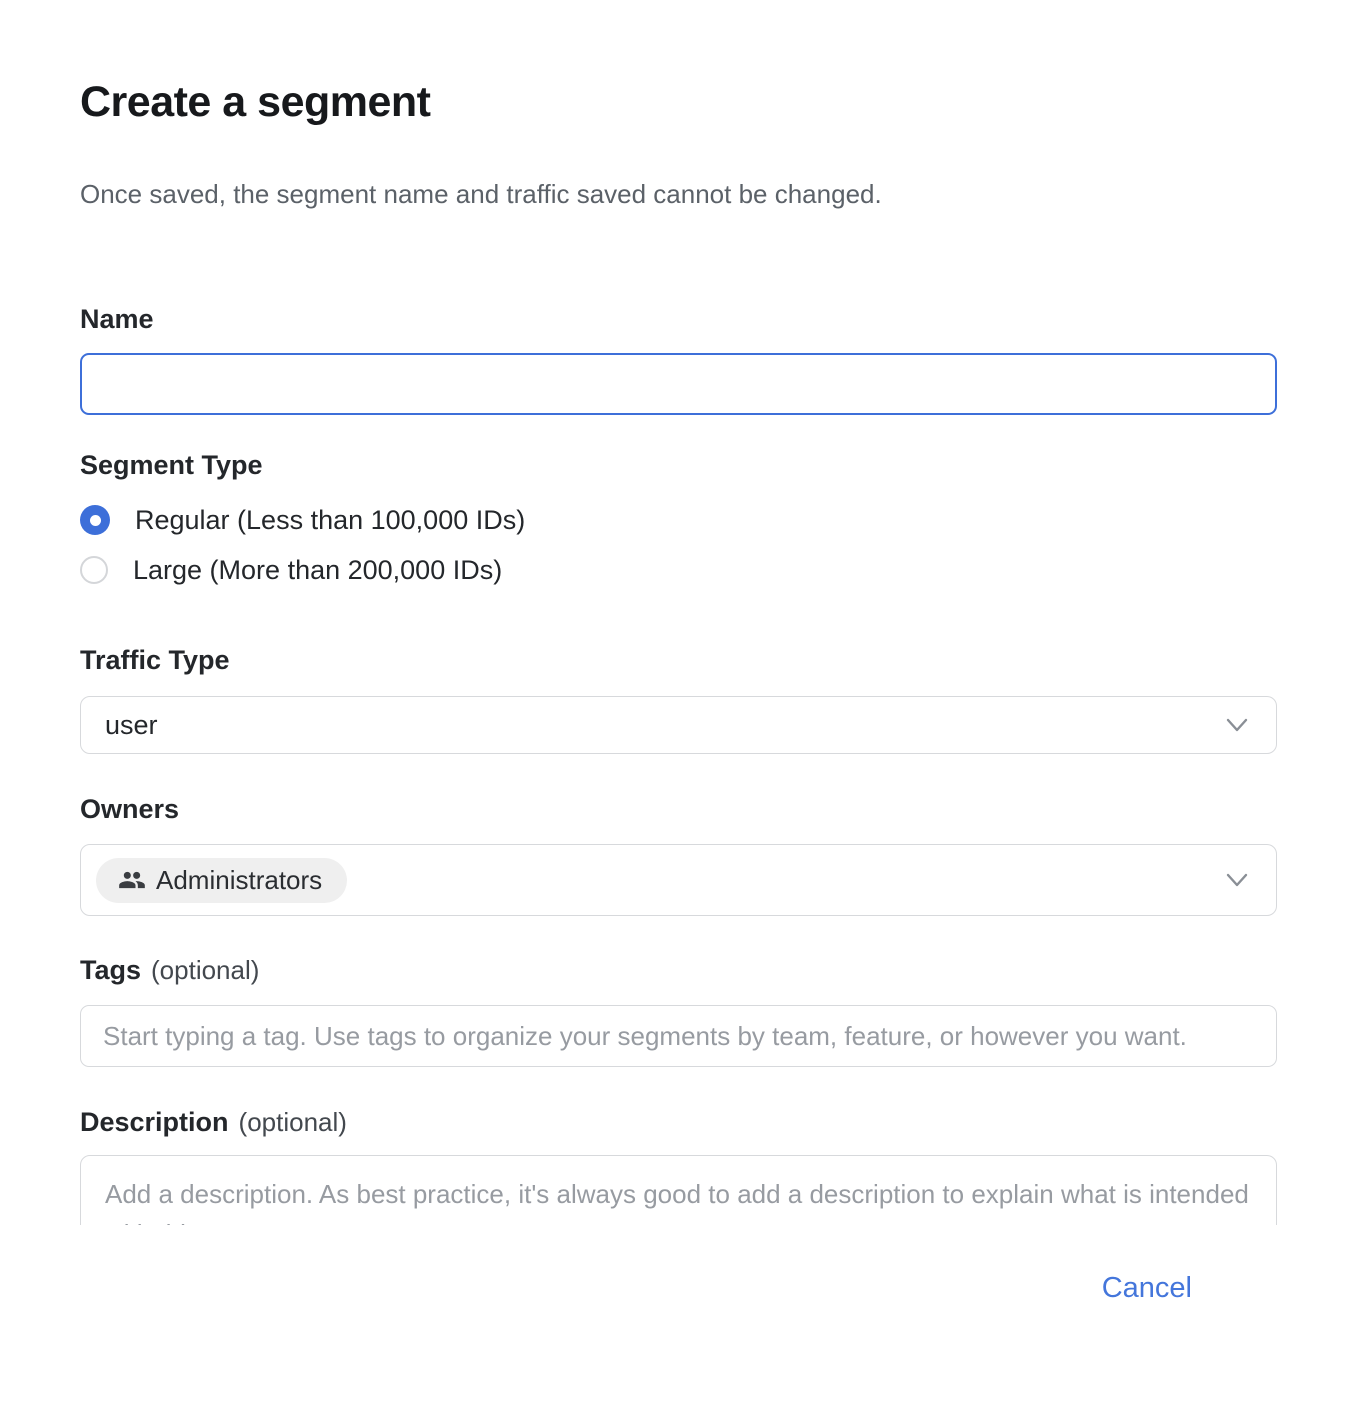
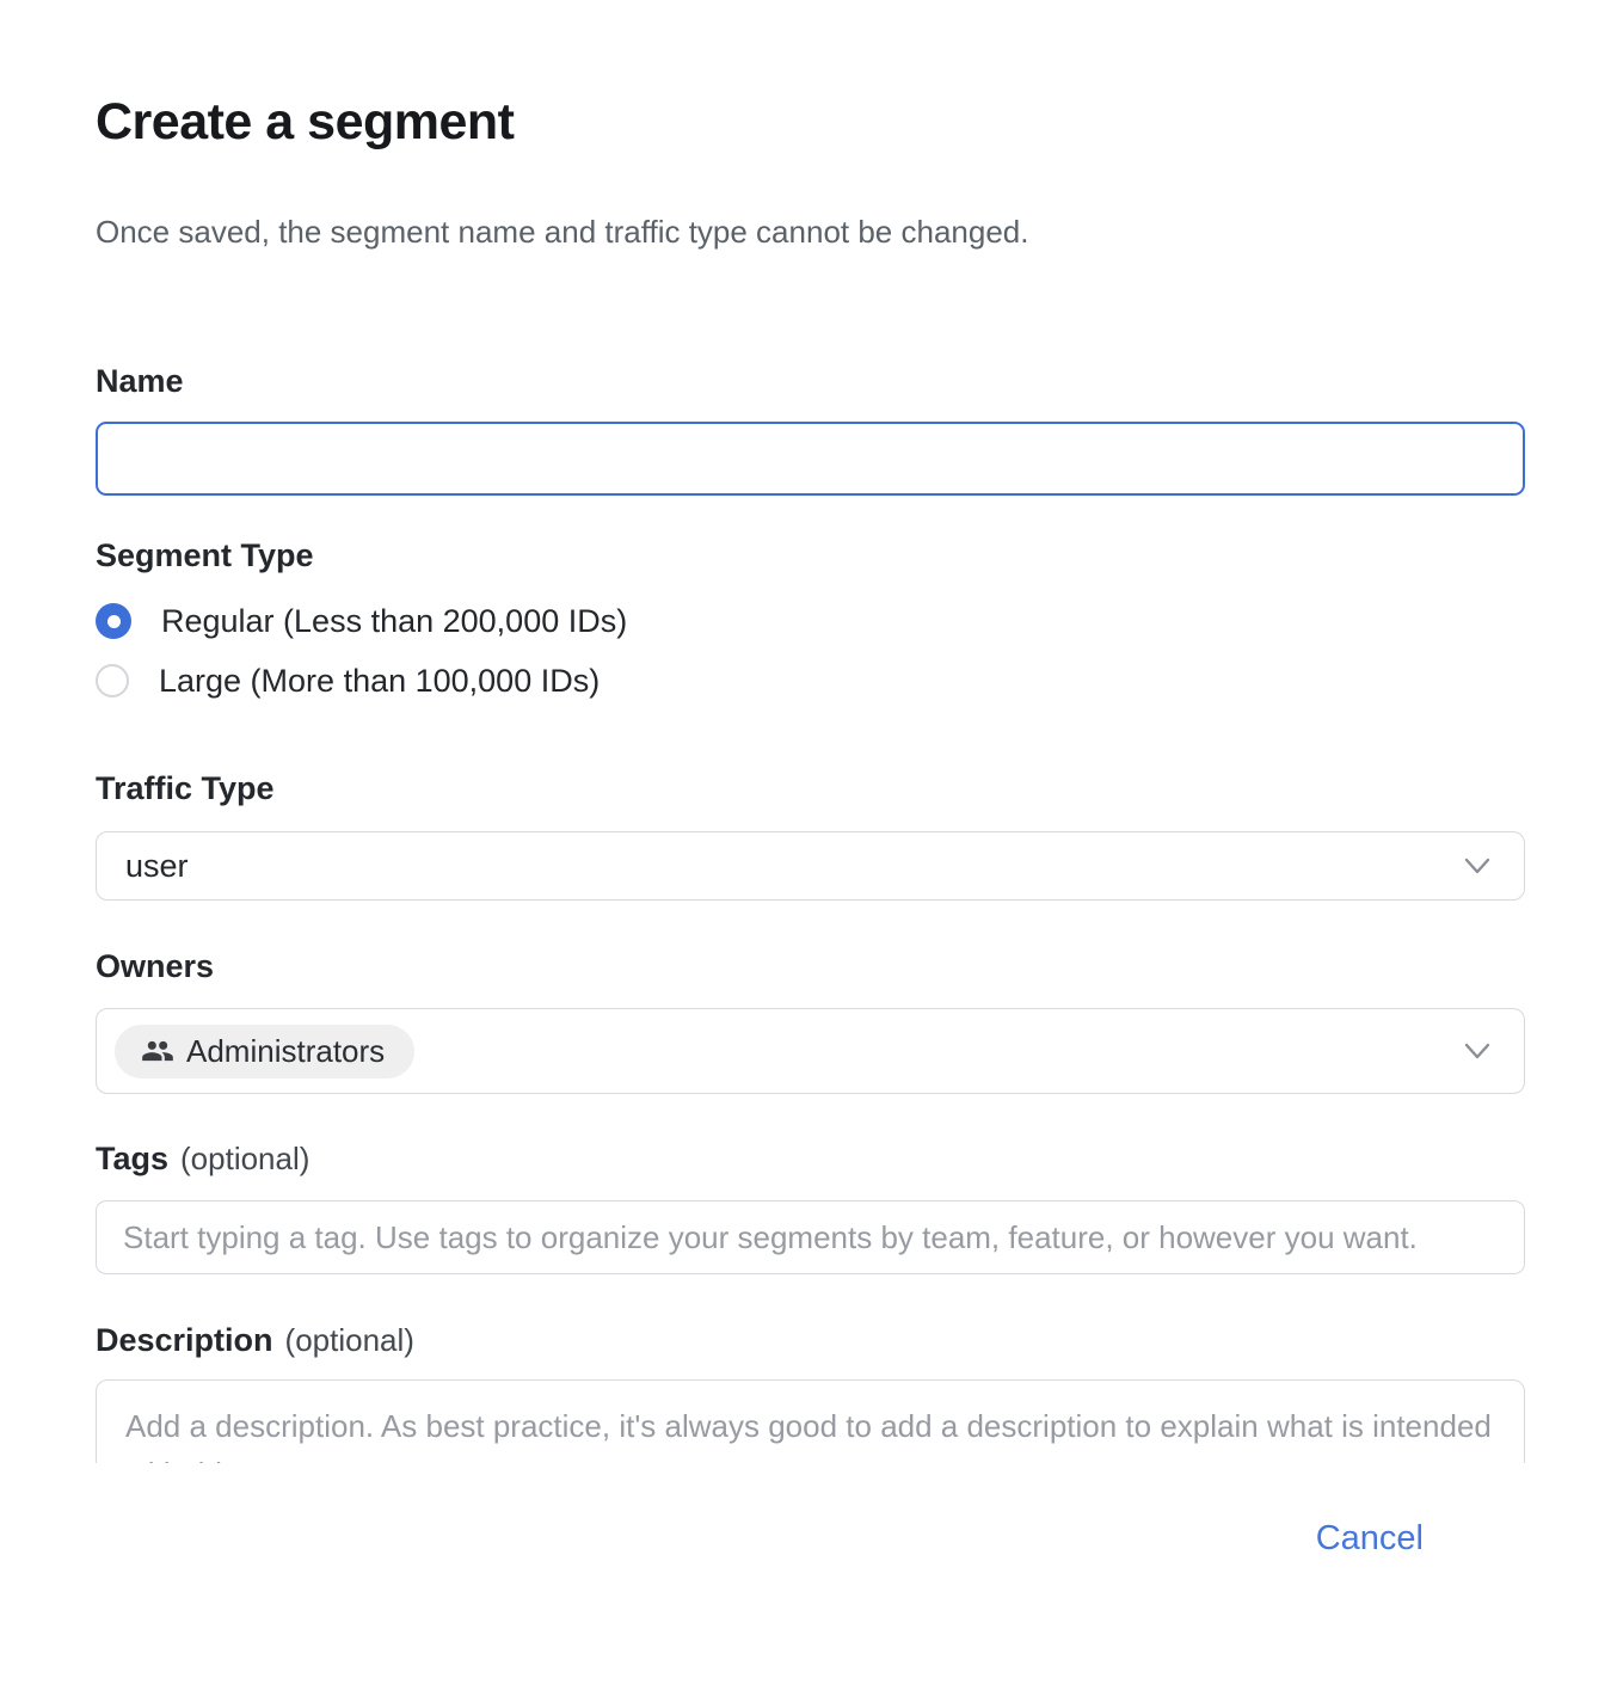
  Create a segment
- Once saved, the segment name and traffic saved cannot be changed.
+ Once saved, the segment name and traffic type cannot be changed.
  Name
  Segment Type
- Regular (Less than 100,000 IDs)
+ Regular (Less than 200,000 IDs)
- Large (More than 200,000 IDs)
+ Large (More than 100,000 IDs)
  Traffic Type
  user
  Owners
  Administrators
  Tags (optional)
  Start typing a tag. Use tags to organize your segments by team, feature, or however you want.
  Description (optional)
  Cancel
